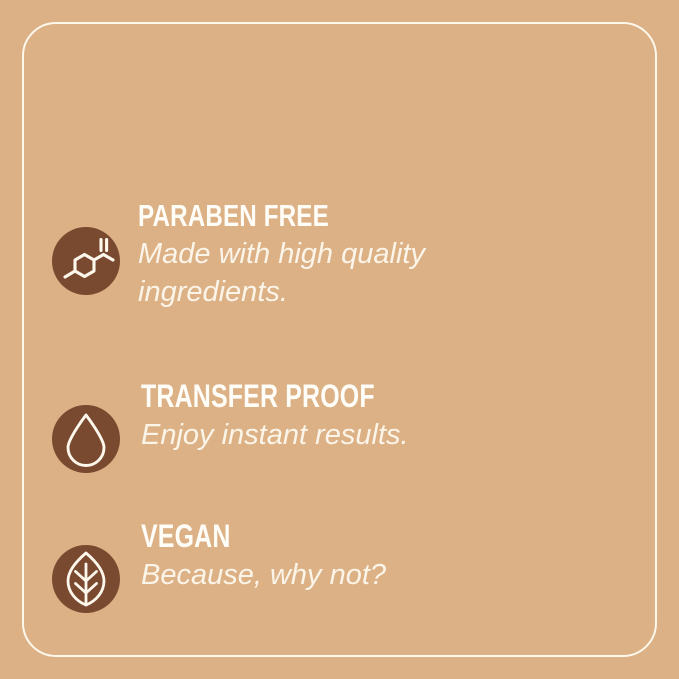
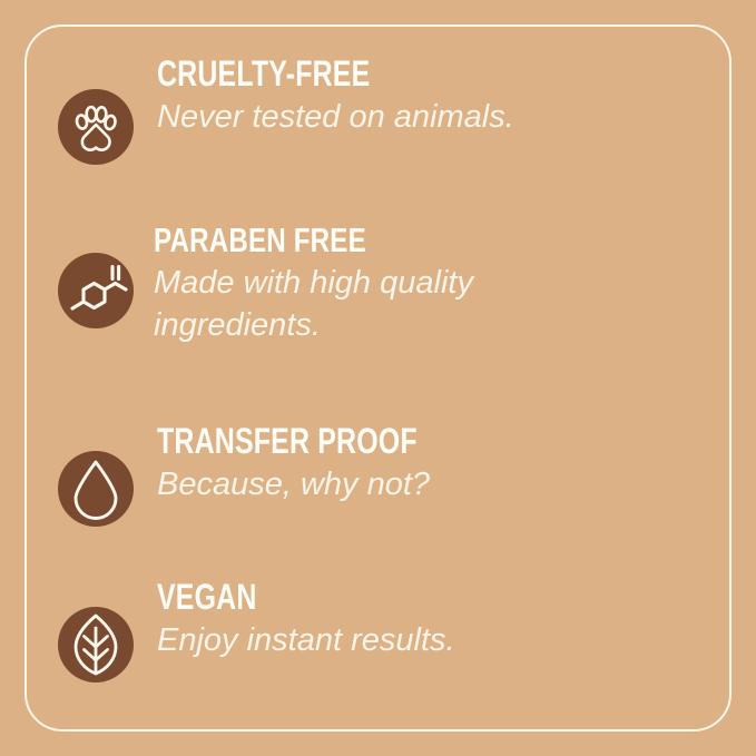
+ CRUELTY-FREE
+ Never tested on animals.
  PARABEN FREE
  Made with high quality ingredients.
  TRANSFER PROOF
- Enjoy instant results.
+ Because, why not?
  VEGAN
- Because, why not?
+ Enjoy instant results.
